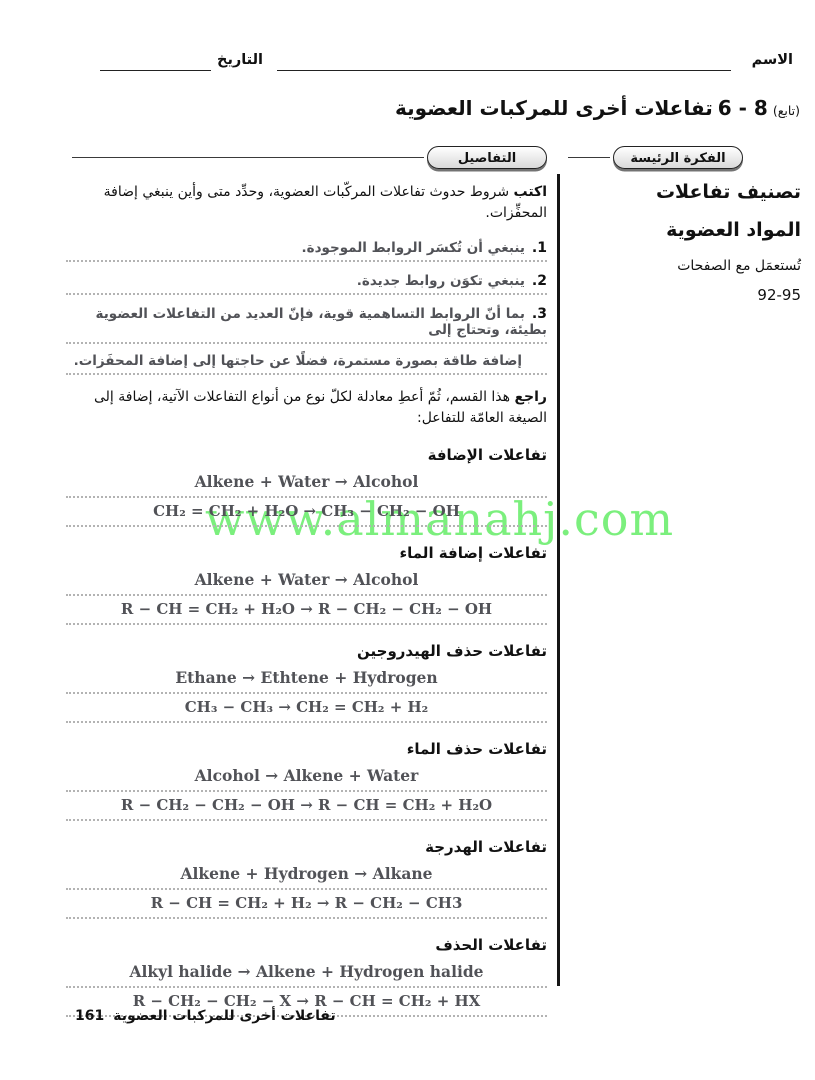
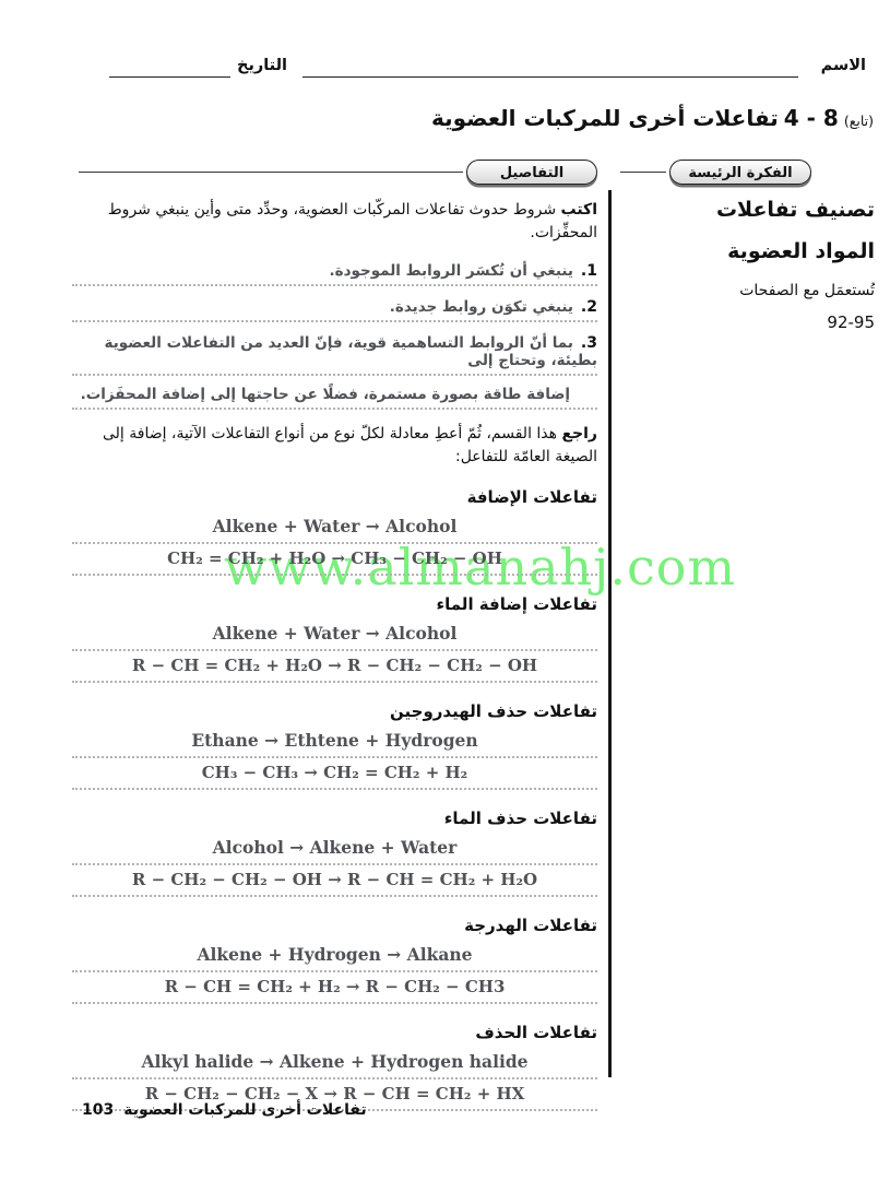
  www.almanahj.com
  الاسم
  التاريخ
  (تابع)
- 6 - 8
+ 4 - 8
  تفاعلات أخرى للمركبات العضوية
  التفاصيل
  الفكرة الرئيسة
  تصنيف تفاعلات
  المواد العضوية
  تُستعمَل مع الصفحات
  92-95
- اكتب شروط حدوث تفاعلات المركّبات العضوية، وحدِّد متى وأين ينبغي إضافة المحفِّزات.
+ اكتب شروط حدوث تفاعلات المركّبات العضوية، وحدِّد متى وأين ينبغي شروط المحفِّزات.
  1.ينبغي أن تُكسَر الروابط الموجودة.
  2.ينبغي تكوَن روابط جديدة.
  3.بما أنّ الروابط التساهمية قوية، فإنّ العديد من التفاعلات العضوية بطيئة، وتحتاج إلى
  إضافة طاقة بصورة مستمرة، فضلًا عن حاجتها إلى إضافة المحفَزات.
  راجع هذا القسم، ثُمّ أعطِ معادلة لكلّ نوع من أنواع التفاعلات الآتية، إضافة إلى الصيغة العامّة للتفاعل:
  تفاعلات الإضافة
  Alkene + Water → Alcohol
  CH₂ = CH₂ + H₂O → CH₃ − CH₂ − OH
  تفاعلات إضافة الماء
  Alkene + Water → Alcohol
  R − CH = CH₂ + H₂O → R − CH₂ − CH₂ − OH
  تفاعلات حذف الهيدروجين
  Ethane → Ethtene + Hydrogen
  CH₃ − CH₃ → CH₂ = CH₂ + H₂
  تفاعلات حذف الماء
  Alcohol → Alkene + Water
  R − CH₂ − CH₂ − OH → R − CH = CH₂ + H₂O
  تفاعلات الهدرجة
  Alkene + Hydrogen → Alkane
  R − CH = CH₂ + H₂ → R − CH₂ − CH3
  تفاعلات الحذف
  Alkyl halide → Alkene + Hydrogen halide
  R − CH₂ − CH₂ − X → R − CH = CH₂ + HX
  تفاعلات أخرى للمركبات العضوية
- 161
+ 103
